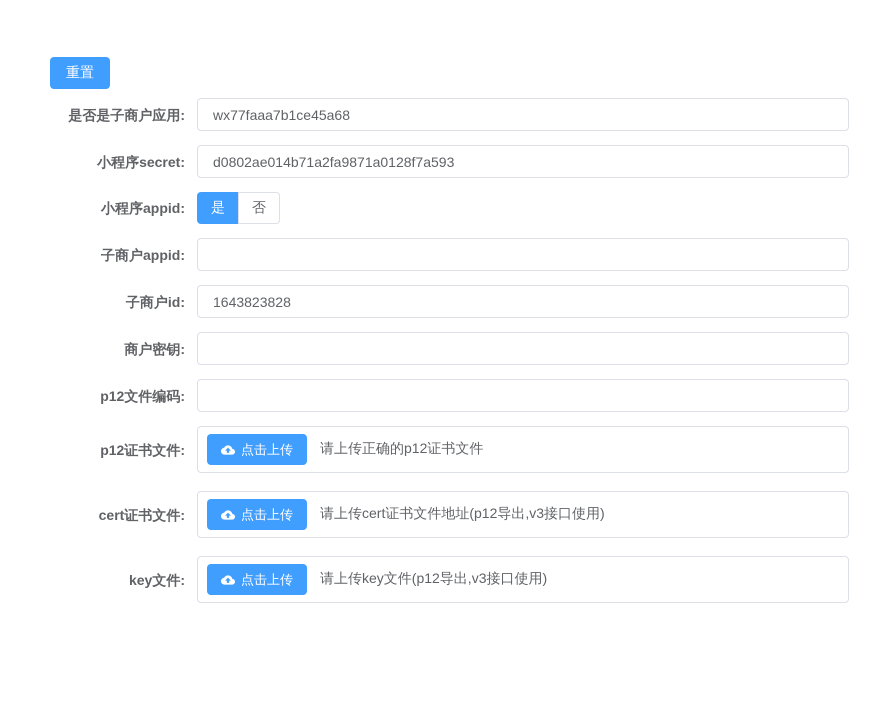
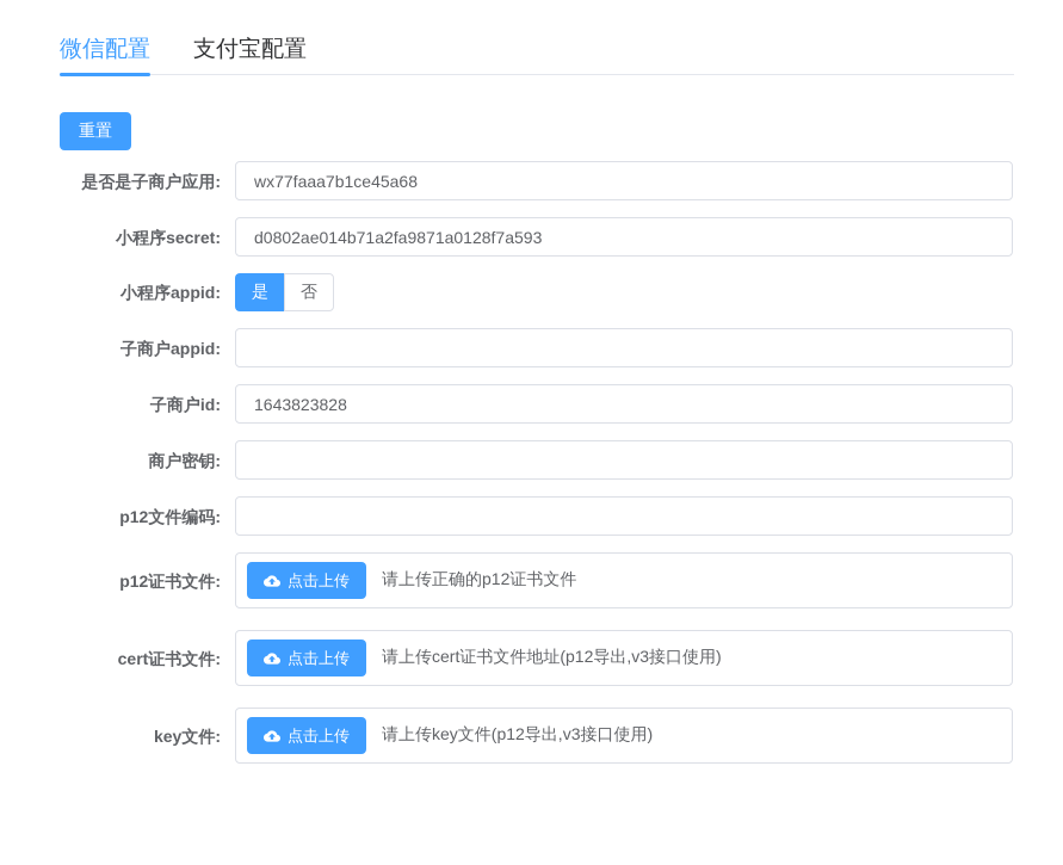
+ 微信配置
+ 支付宝配置
  重置
  是否是子商户应用:
  wx77faaa7b1ce45a68
  小程序secret:
  d0802ae014b71a2fa9871a0128f7a593
  小程序appid:
  是
  否
  子商户appid:
  子商户id:
  1643823828
  商户密钥:
  p12文件编码:
  p12证书文件:
  点击上传
  请上传正确的p12证书文件
  cert证书文件:
  点击上传
  请上传cert证书文件地址(p12导出,v3接口使用)
  key文件:
  点击上传
  请上传key文件(p12导出,v3接口使用)
